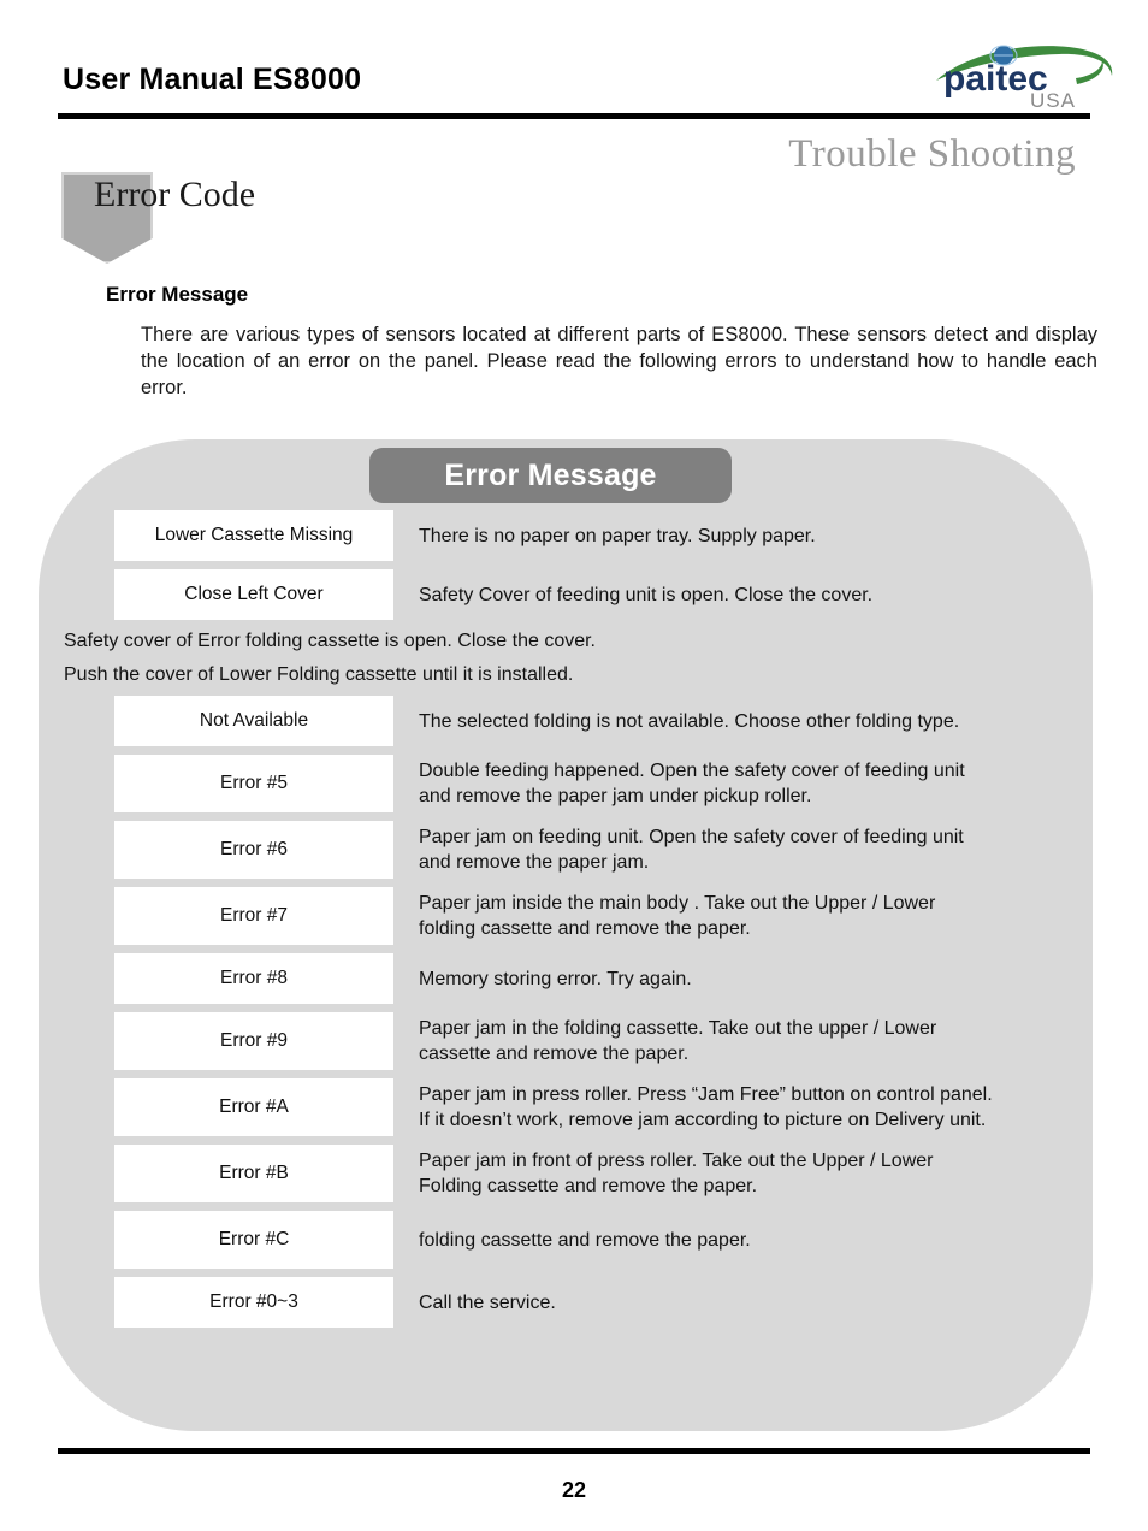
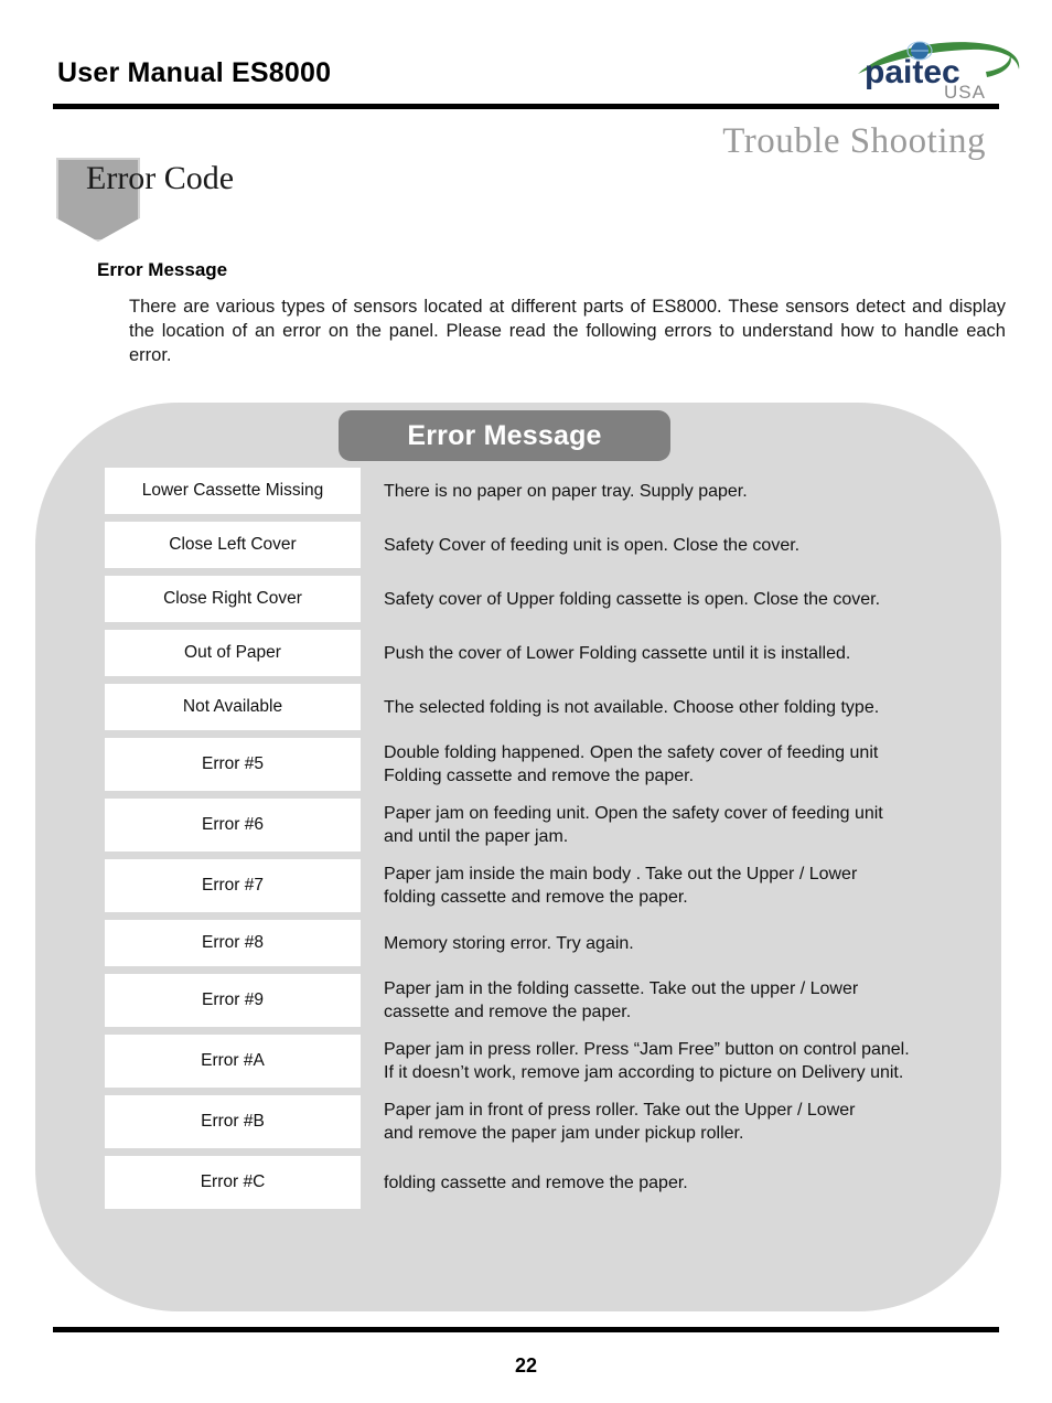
  User Manual ES8000
  paitec
  USA
  Trouble Shooting
  Error Code
  Error Message
  There are various types of sensors located at different parts of ES8000. These sensors detect and display the location of an error on the panel. Please read the following errors to understand how to handle each error.
  Error Message
  Lower Cassette Missing
  There is no paper on paper tray. Supply paper.
  Close Left Cover
  Safety Cover of feeding unit is open. Close the cover.
+ Close Right Cover
- Safety cover of Error folding cassette is open. Close the cover.
+ Safety cover of Upper folding cassette is open. Close the cover.
+ Out of Paper
  Push the cover of Lower Folding cassette until it is installed.
  Not Available
  The selected folding is not available. Choose other folding type.
  Error #5
- Double feeding happened. Open the safety cover of feeding unit
+ Double folding happened. Open the safety cover of feeding unit
- and remove the paper jam under pickup roller.
+ Folding cassette and remove the paper.
  Error #6
  Paper jam on feeding unit. Open the safety cover of feeding unit
- and remove the paper jam.
+ and until the paper jam.
  Error #7
  Paper jam inside the main body . Take out the Upper / Lower
  folding cassette and remove the paper.
  Error #8
  Memory storing error. Try again.
  Error #9
  Paper jam in the folding cassette. Take out the upper / Lower
  cassette and remove the paper.
  Error #A
  Paper jam in press roller. Press “Jam Free” button on control panel.
  If it doesn’t work, remove jam according to picture on Delivery unit.
  Error #B
  Paper jam in front of press roller. Take out the Upper / Lower
- Folding cassette and remove the paper.
+ and remove the paper jam under pickup roller.
  Error #C
  folding cassette and remove the paper.
- Error #0~3
- Call the service.
  22
